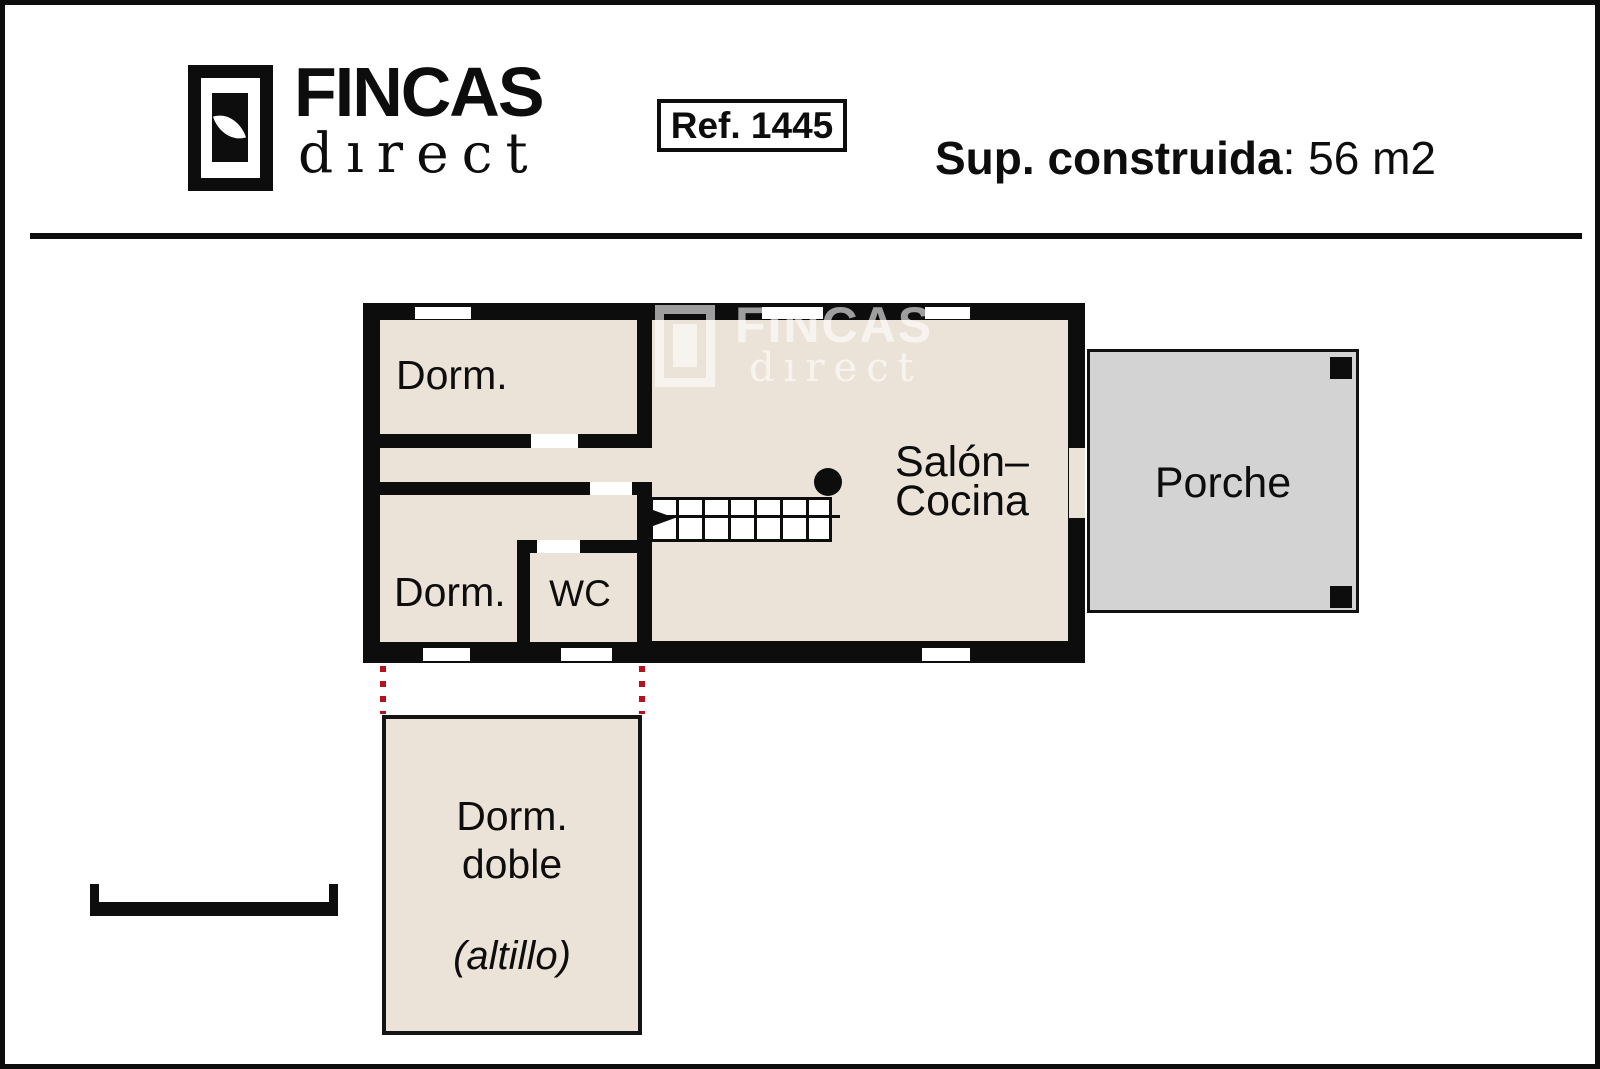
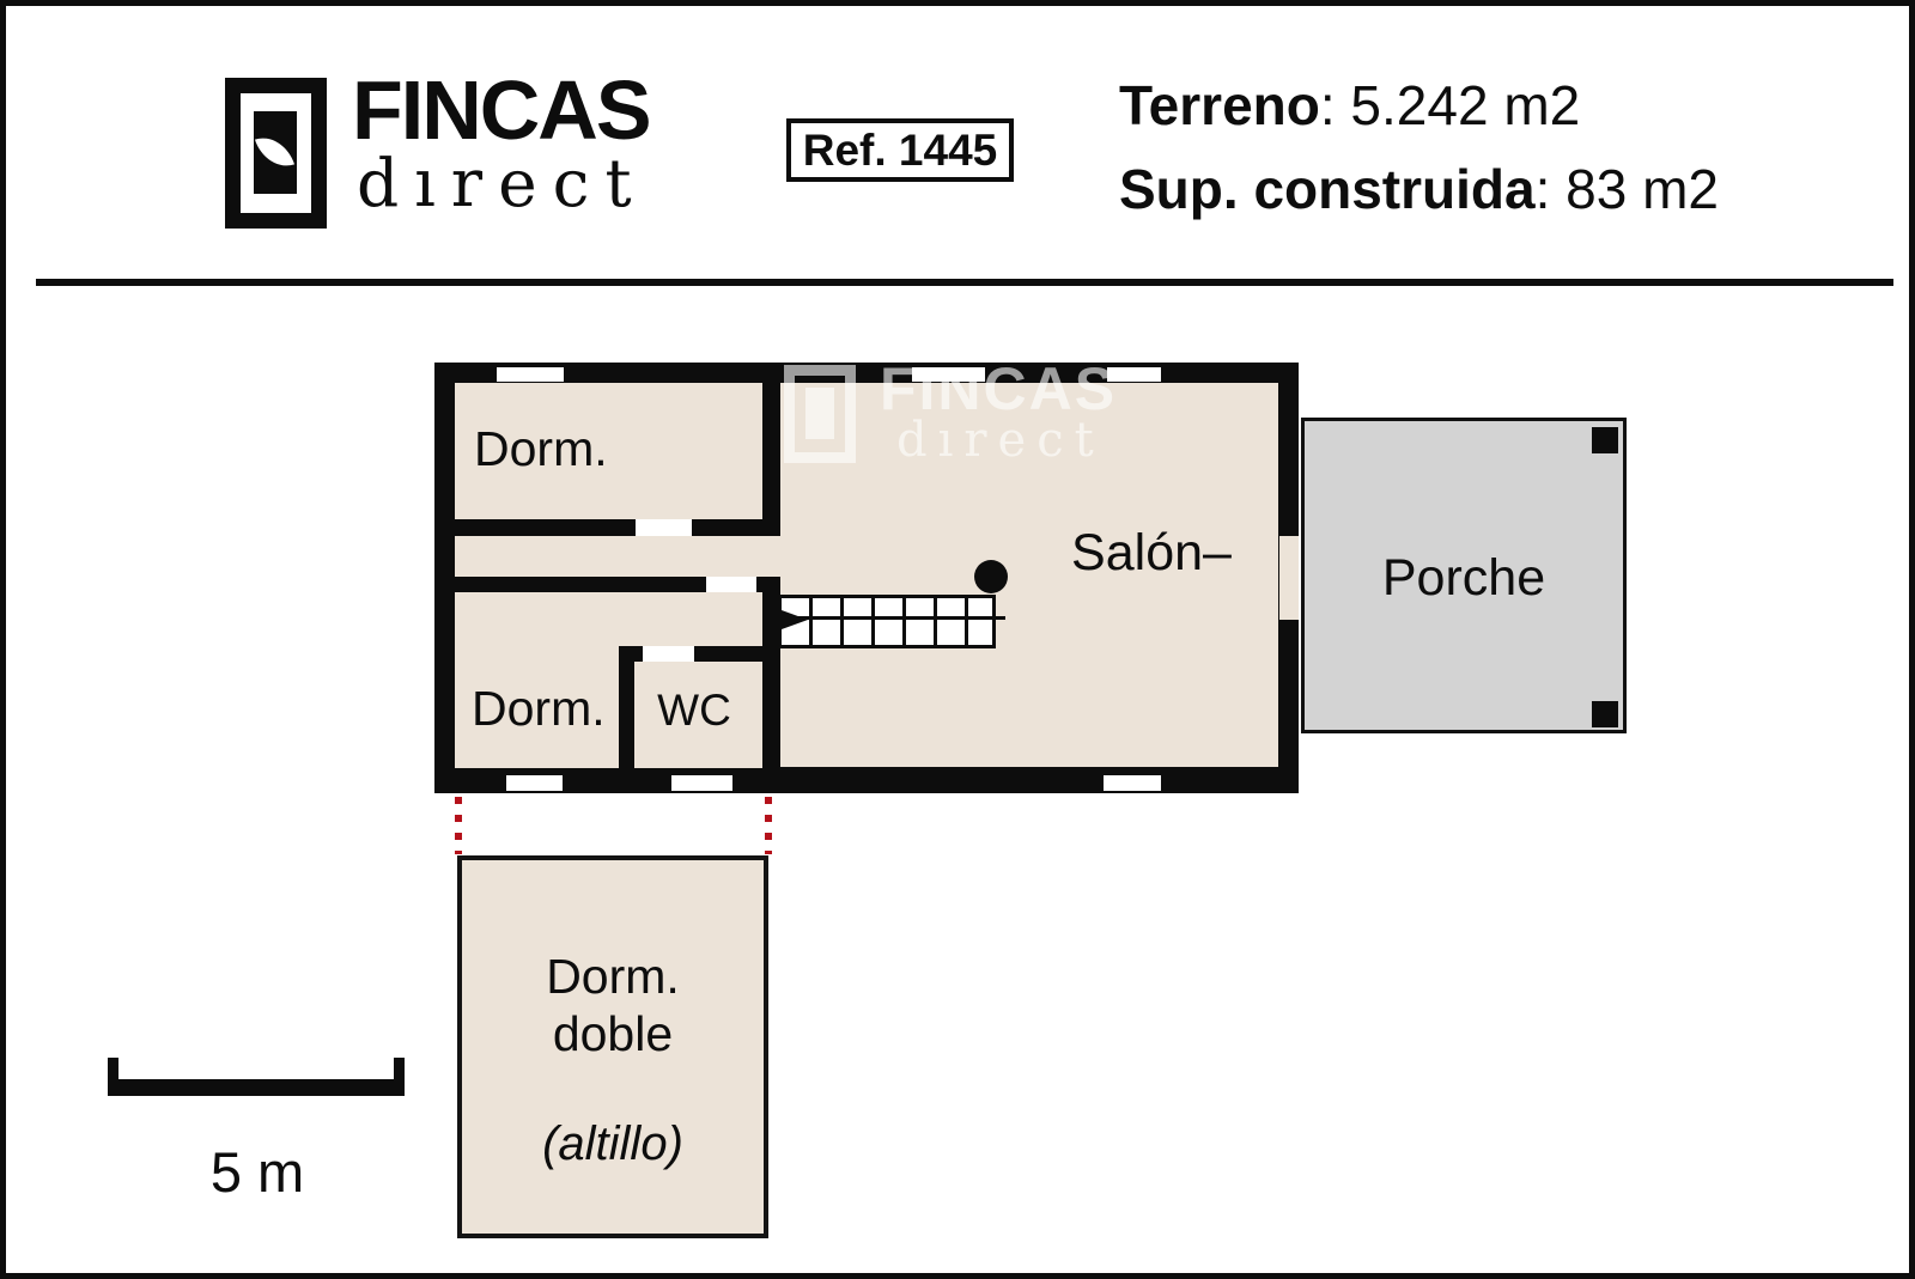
  FINCAS
  dırect
  Ref. 1445
+ Terreno: 5.242 m2
- Sup. construida: 56 m2
+ Sup. construida: 83 m2
  Dorm.
  Dorm.
  WC
  Salón–
- Cocina
  Porche
  Dorm.
  doble
  (altillo)
  FINCAS
+ 5 m
